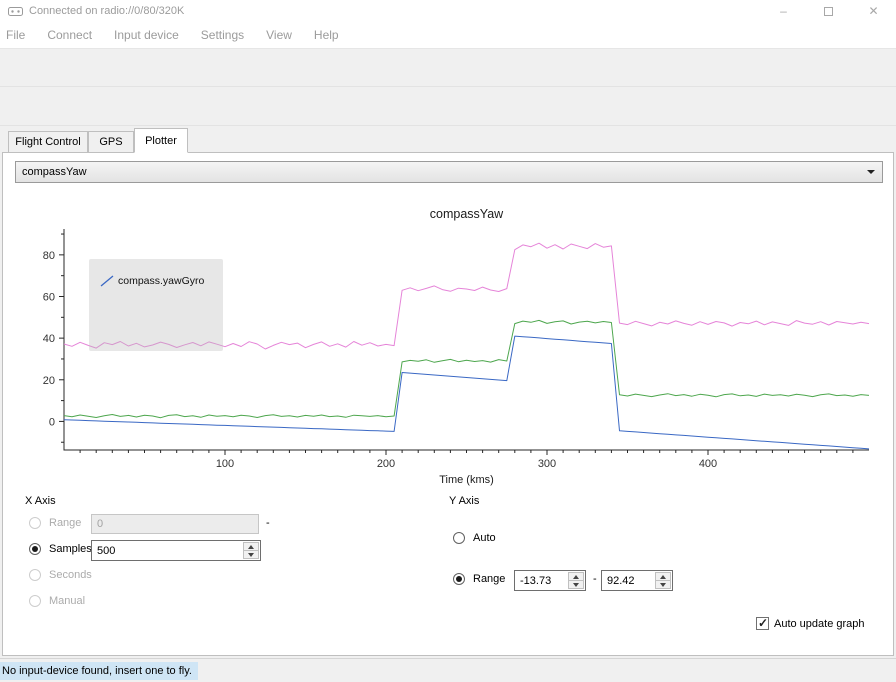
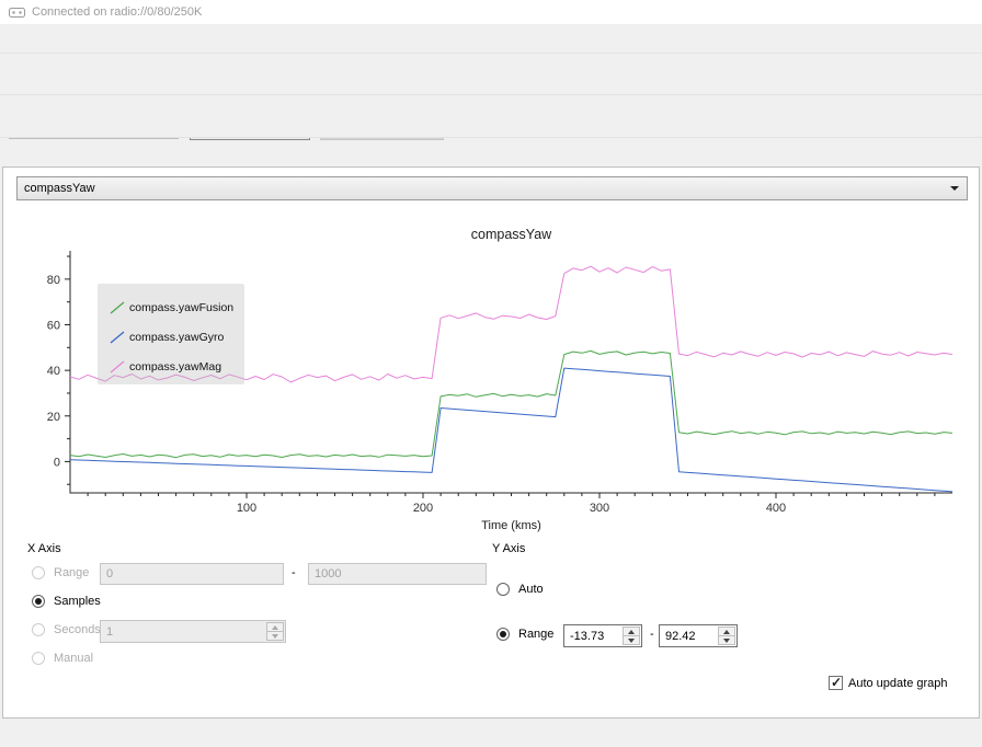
- Connected on radio://0/80/320K
+ Connected on radio://0/80/250K
- –
- ✕
- File
- Connect
- Input device
- Settings
- View
- Help
- Flight Control
- GPS
- Plotter
  compassYaw
  compassYaw
  0
  20
  40
  60
  80
  100
  200
  300
  400
  Time (kms)
+ compass.yawFusion
  compass.yawGyro
+ compass.yawMag
  X Axis
  Range
  0
  -
+ 1000
  Samples
- 500
  Seconds
+ 1
  Manual
  Y Axis
  Auto
  Range
  -13.73
  -
  92.42
  Auto update graph
- No input-device found, insert one to fly.
